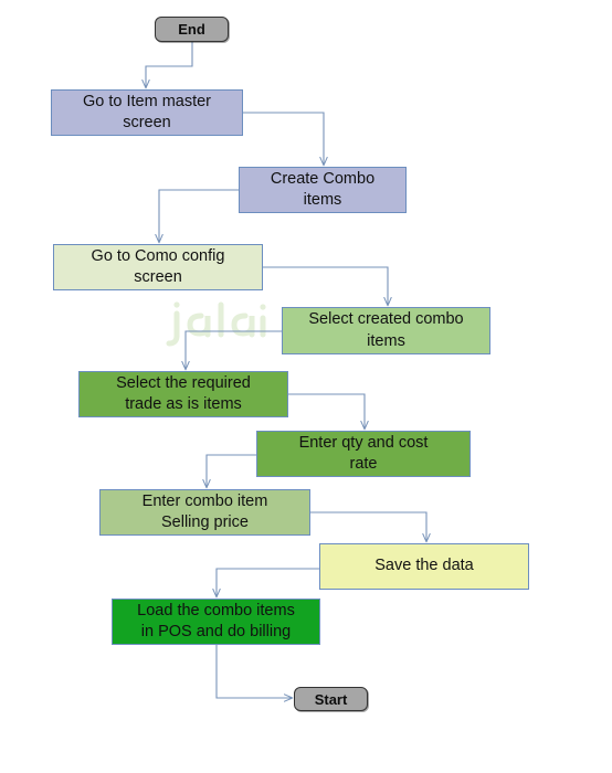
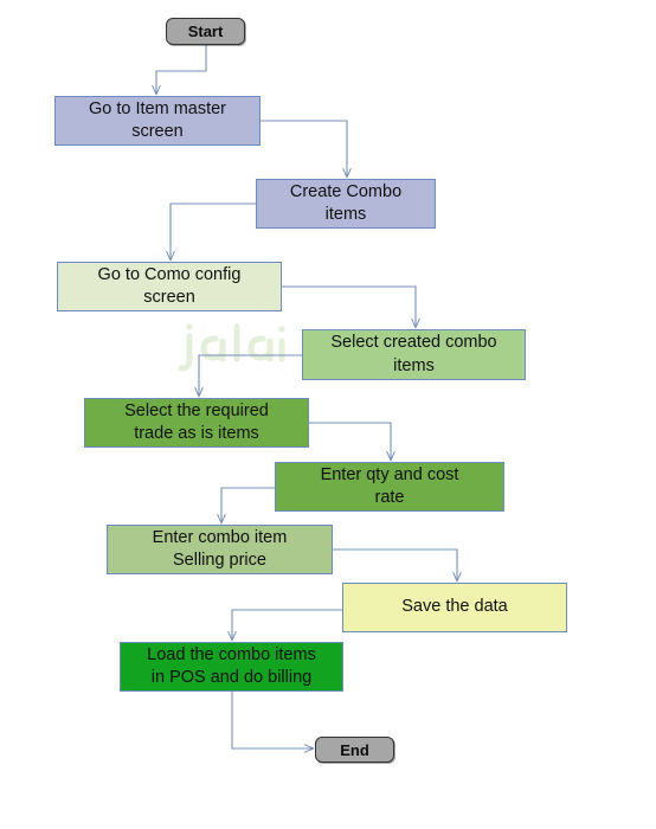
- End
+ Start
  Go to Item master
  screen
  Create Combo
  items
  Go to Como config
  screen
  Select created combo
  items
  Select the required
  trade as is items
  Enter qty and cost
  rate
  Enter combo item
  Selling price
  Save the data
  Load the combo items
  in POS and do billing
- Start
+ End
